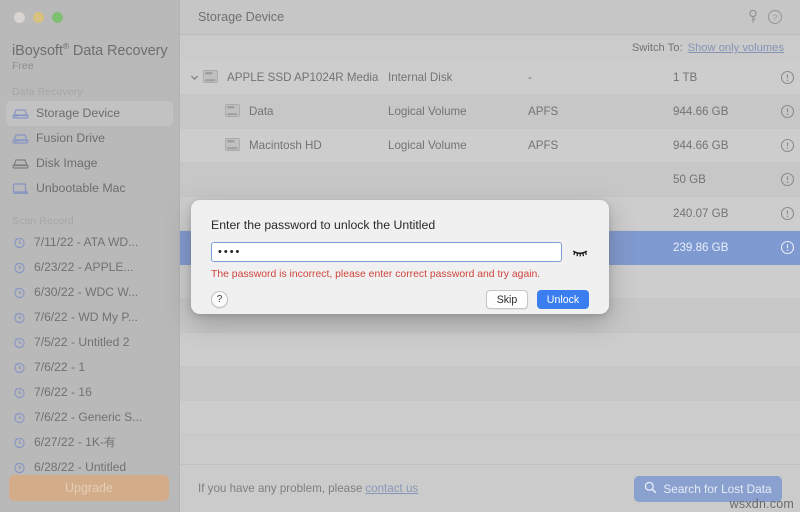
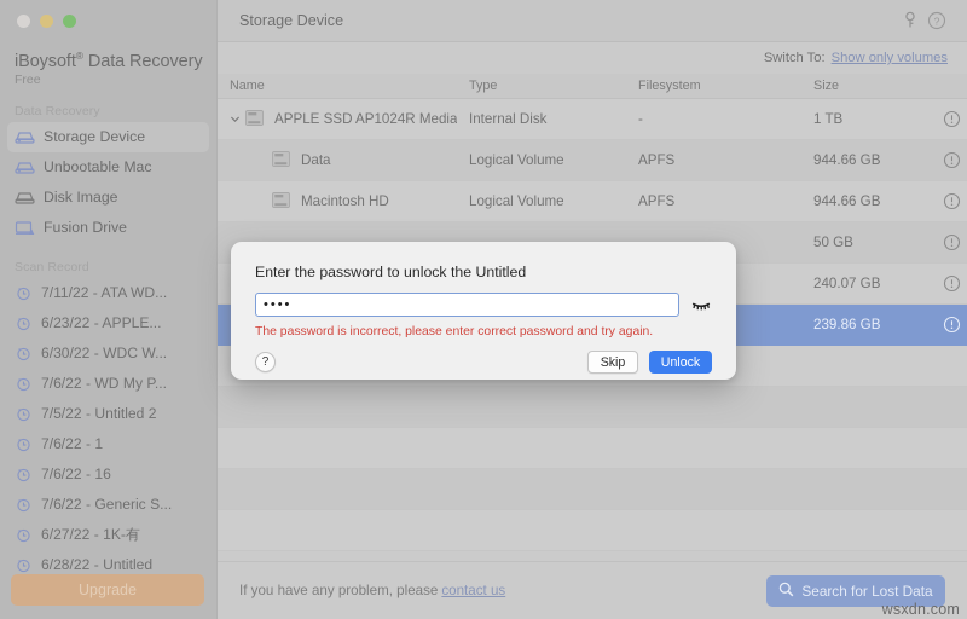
  iBoysoft® Data Recovery
  Free
  Storage Device
- Fusion Drive
+ Unbootable Mac
  Disk Image
- Unbootable Mac
+ Fusion Drive
  7/11/22 - ATA WD...
  6/23/22 - APPLE...
  6/30/22 - WDC W...
  7/6/22 - WD My P...
  7/5/22 - Untitled 2
  7/6/22 - 1
  7/6/22 - 16
  7/6/22 - Generic S...
  6/27/22 - 1K-有
  6/28/22 - Untitled
  Upgrade
  Storage Device
  ?
  Switch To:
  Show only volumes
+ Name
+ Type
+ Filesystem
+ Size
  APPLE SSD AP1024R Media
  Internal Disk
  -
  1 TB
  Data
  Logical Volume
  APFS
  944.66 GB
  Macintosh HD
  Logical Volume
  APFS
  944.66 GB
  50 GB
  240.07 GB
  239.86 GB
  If you have any problem, please
  contact us
  Search for Lost Data
  wsxdn.com
  Enter the password to unlock the Untitled
  ••••
  The password is incorrect, please enter correct password and try again.
  ?
  Skip
  Unlock
